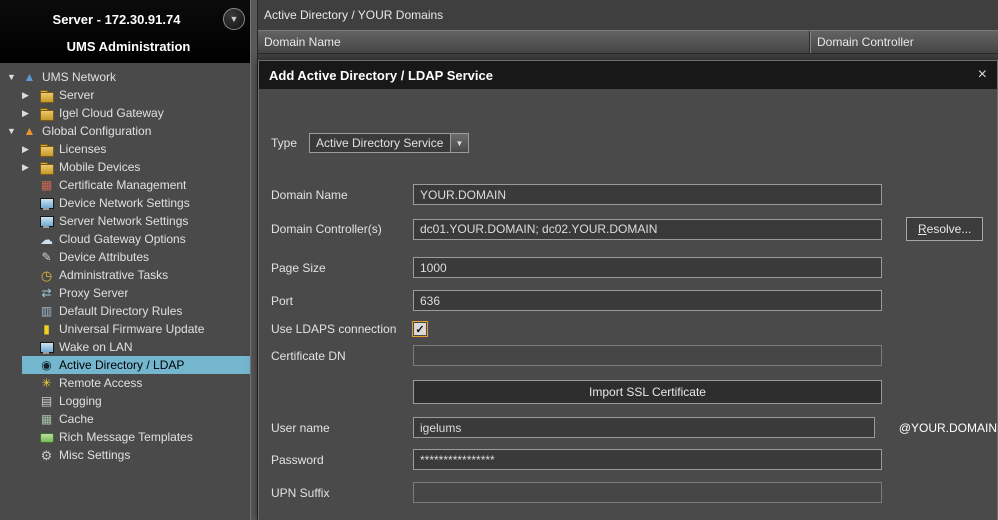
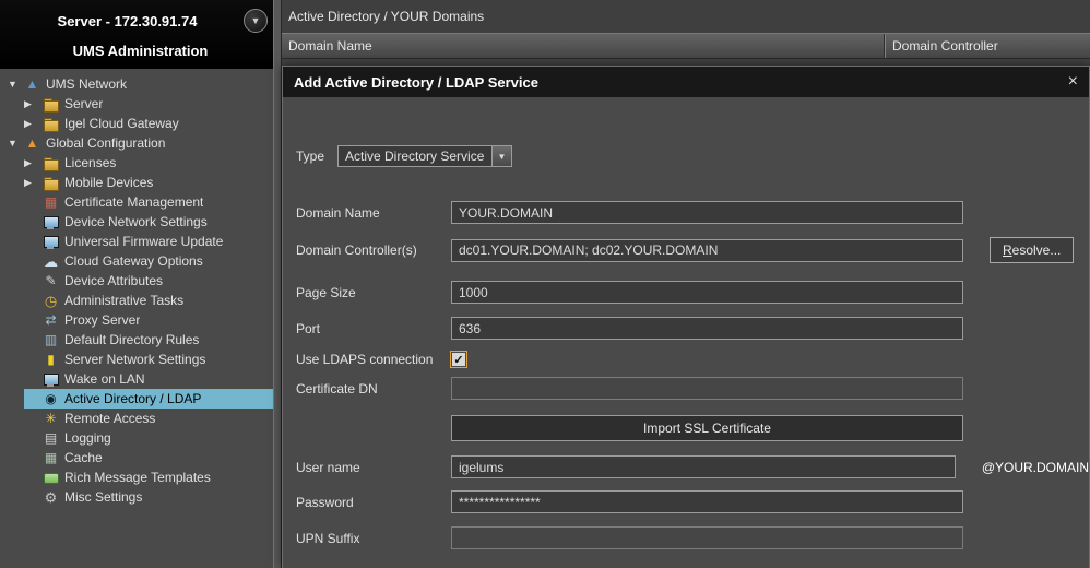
  Server - 172.30.91.74
  ▼
  UMS Administration
  ▼
  UMS Network
  ▶
  Server
  ▶
  Igel Cloud Gateway
  ▼
  Global Configuration
  ▶
  Licenses
  ▶
  Mobile Devices
  Certificate Management
  Device Network Settings
- Server Network Settings
+ Universal Firmware Update
  Cloud Gateway Options
  Device Attributes
  Administrative Tasks
  Proxy Server
  Default Directory Rules
- Universal Firmware Update
+ Server Network Settings
  Wake on LAN
  Active Directory / LDAP
  Remote Access
  Logging
  Cache
  Rich Message Templates
  Misc Settings
  Active Directory / YOUR Domains
  Domain Name
  Domain Controller
  Add Active Directory / LDAP Service
  ×
  Type
  Active Directory Service
  ▼
  Domain Name
  YOUR.DOMAIN
  Domain Controller(s)
  dc01.YOUR.DOMAIN; dc02.YOUR.DOMAIN
  Resolve...
  Page Size
  1000
  Port
  636
  Use LDAPS connection
  ✓
  Certificate DN
  Import SSL Certificate
  User name
  igelums
  @YOUR.DOMAIN
  Password
  ****************
  UPN Suffix
